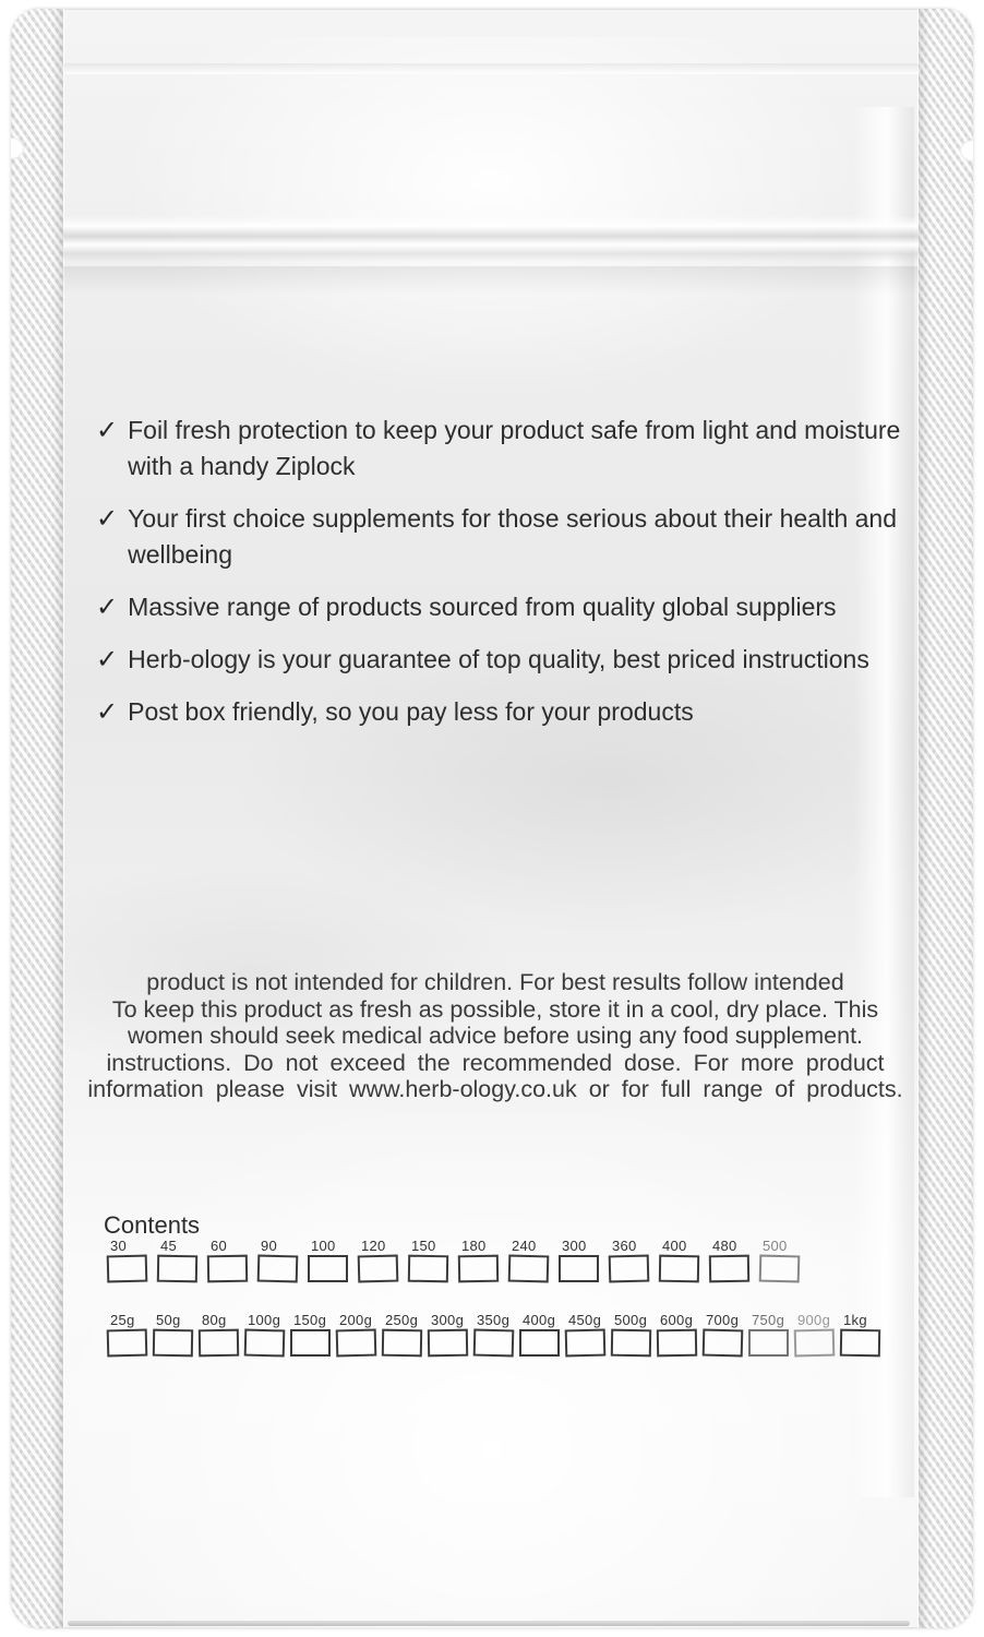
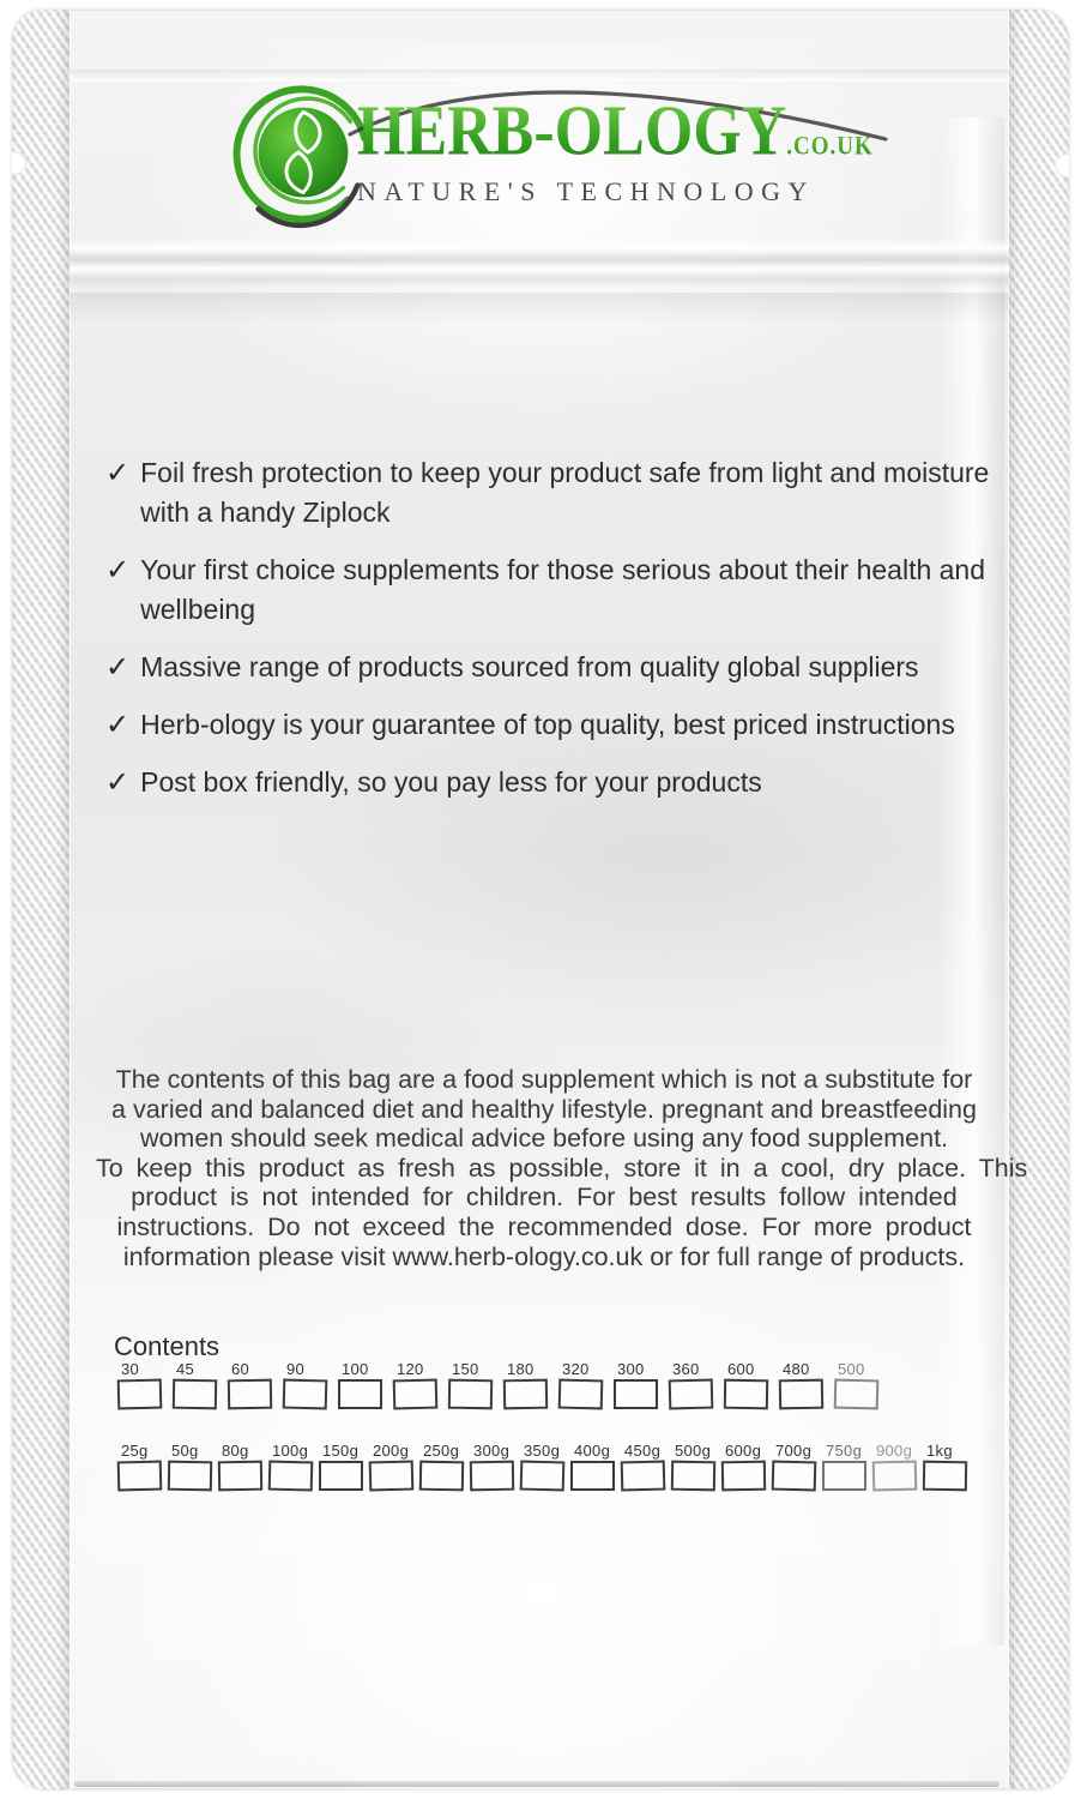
+ HERB-OLOGY.CO.UK
+ NATURE'S TECHNOLOGY
  ✓
  Foil fresh protection to keep your product safe from light and moisture with a handy Ziplock
  ✓
  Your first choice supplements for those serious about their health and wellbeing
  ✓
  Massive range of products sourced from quality global suppliers
  ✓
  Herb-ology is your guarantee of top quality, best priced instructions
  ✓
  Post box friendly, so you pay less for your products
+ The contents of this bag are a food supplement which is not a substitute for
+ a varied and balanced diet and healthy lifestyle. pregnant and breastfeeding
- product is not intended for children. For best results follow intended
+ women should seek medical advice before using any food supplement.
  To keep this product as fresh as possible, store it in a cool, dry place. This
- women should seek medical advice before using any food supplement.
+ product is not intended for children. For best results follow intended
  instructions. Do not exceed the recommended dose. For more product
  information please visit www.herb-ology.co.uk or for full range of products.
  Contents
  30
  45
  60
  90
  100
  120
  150
  180
- 240
+ 320
  300
  360
- 400
+ 600
  480
  500
  25g
  50g
  80g
  100g
  150g
  200g
  250g
  300g
  350g
  400g
  450g
  500g
  600g
  700g
  750g
  900g
  1kg
